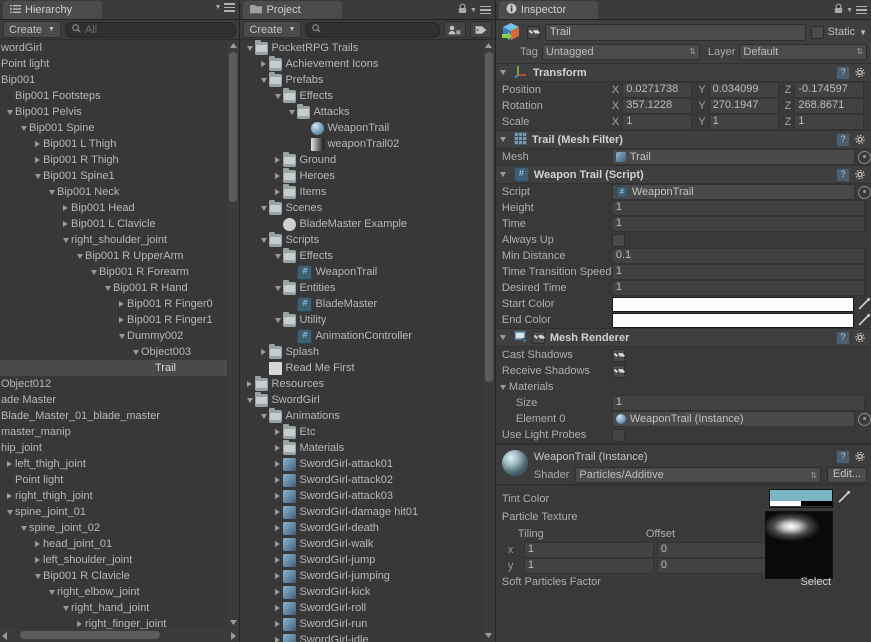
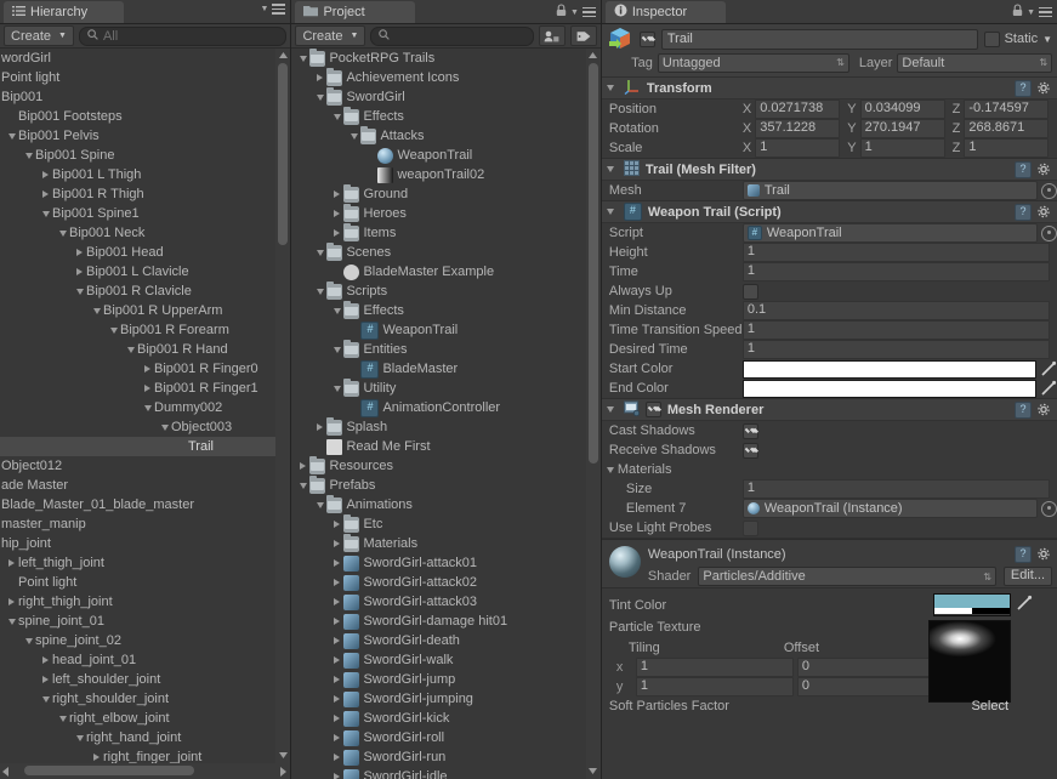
  Hierarchy
  Create
  All
  wordGirl
  Point light
  Bip001
  Bip001 Footsteps
  Bip001 Pelvis
  Bip001 Spine
  Bip001 L Thigh
  Bip001 R Thigh
  Bip001 Spine1
  Bip001 Neck
  Bip001 Head
  Bip001 L Clavicle
- right_shoulder_joint
+ Bip001 R Clavicle
  Bip001 R UpperArm
  Bip001 R Forearm
  Bip001 R Hand
  Bip001 R Finger0
  Bip001 R Finger1
  Dummy002
  Object003
  Trail
  Object012
  ade Master
  Blade_Master_01_blade_master
  master_manip
  hip_joint
  left_thigh_joint
  Point light
  right_thigh_joint
  spine_joint_01
  spine_joint_02
  head_joint_01
  left_shoulder_joint
- Bip001 R Clavicle
+ right_shoulder_joint
  right_elbow_joint
  right_hand_joint
  right_finger_joint
  Project
  Create
  PocketRPG Trails
  Achievement Icons
- Prefabs
+ SwordGirl
  Effects
  Attacks
  WeaponTrail
  weaponTrail02
  Ground
  Heroes
  Items
  Scenes
  BladeMaster Example
  Scripts
  Effects
  #
  WeaponTrail
  Entities
  #
  BladeMaster
  Utility
  #
  AnimationController
  Splash
  Read Me First
  Resources
- SwordGirl
+ Prefabs
  Animations
  Etc
  Materials
  SwordGirl-attack01
  SwordGirl-attack02
  SwordGirl-attack03
  SwordGirl-damage hit01
  SwordGirl-death
  SwordGirl-walk
  SwordGirl-jump
  SwordGirl-jumping
  SwordGirl-kick
  SwordGirl-roll
  SwordGirl-run
  SwordGirl-idle
  Inspector
  Trail
  Static
  ▼
  Tag
  Untagged
  ⇅
  Layer
  Default
  ⇅
  Transform
  ?
  Position
  X
  0.0271738
  Y
  0.034099
  Z
  -0.174597
  Rotation
  X
  357.1228
  Y
  270.1947
  Z
  268.8671
  Scale
  X
  1
  Y
  1
  Z
  1
  Trail (Mesh Filter)
  ?
  Mesh
  Trail
  #
  Weapon Trail (Script)
  ?
  Script
  #
  WeaponTrail
  Height
  1
  Time
  1
  Always Up
  Min Distance
  0.1
  Time Transition Speed
  1
  Desired Time
  1
  Start Color
  End Color
  Mesh Renderer
  ?
  Cast Shadows
  Receive Shadows
  Materials
  Size
  1
- Element 0
+ Element 7
  WeaponTrail (Instance)
  Use Light Probes
  WeaponTrail (Instance)
  ?
  Shader
  Particles/Additive
  ⇅
  Edit...
  Tint Color
  Particle Texture
  Tiling
  Offset
  x
  1
  0
  y
  1
  0
  Soft Particles Factor
  Select
